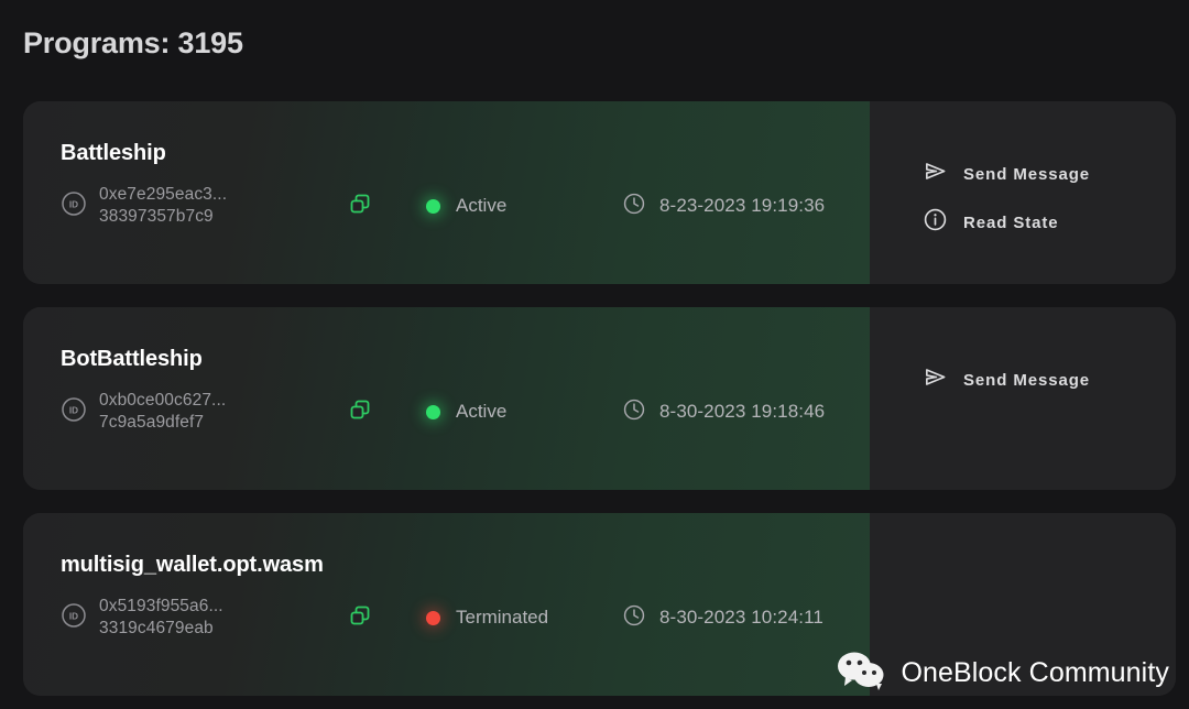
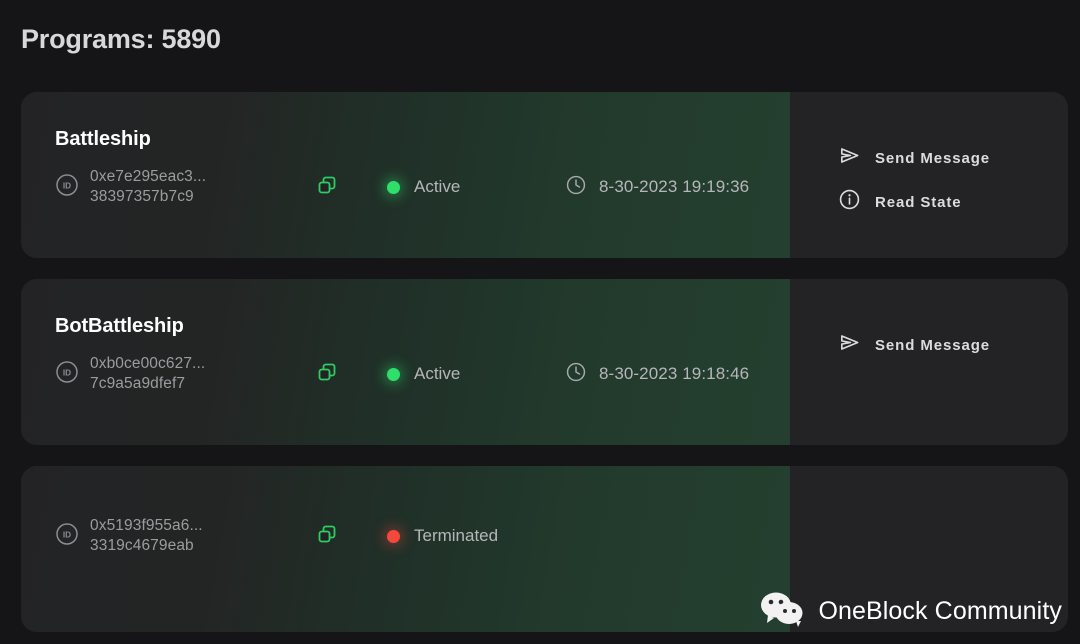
- Programs: 3195
+ Programs: 5890
  Battleship
  ID
  0xe7e295eac3...
  38397357b7c9
  Active
- 8-23-2023 19:19:36
+ 8-30-2023 19:19:36
  Send Message
  Read State
  BotBattleship
  ID
  0xb0ce00c627...
  7c9a5a9dfef7
  Active
  8-30-2023 19:18:46
  Send Message
- multisig_wallet.opt.wasm
  ID
  0x5193f955a6...
  3319c4679eab
  Terminated
- 8-30-2023 10:24:11
  OneBlock Community
